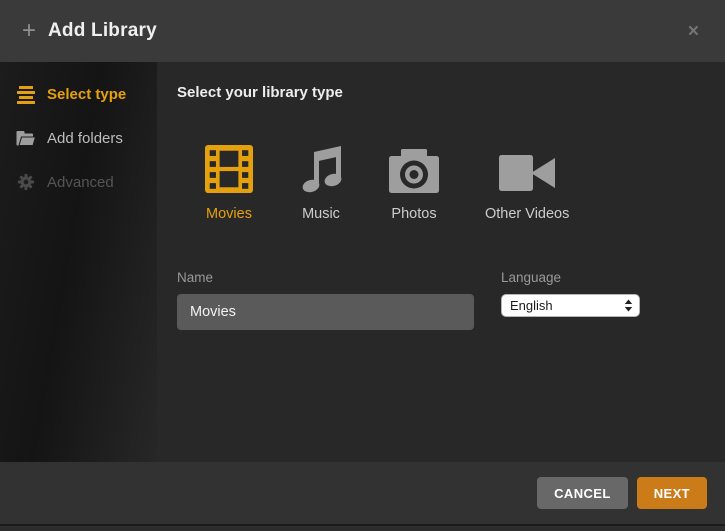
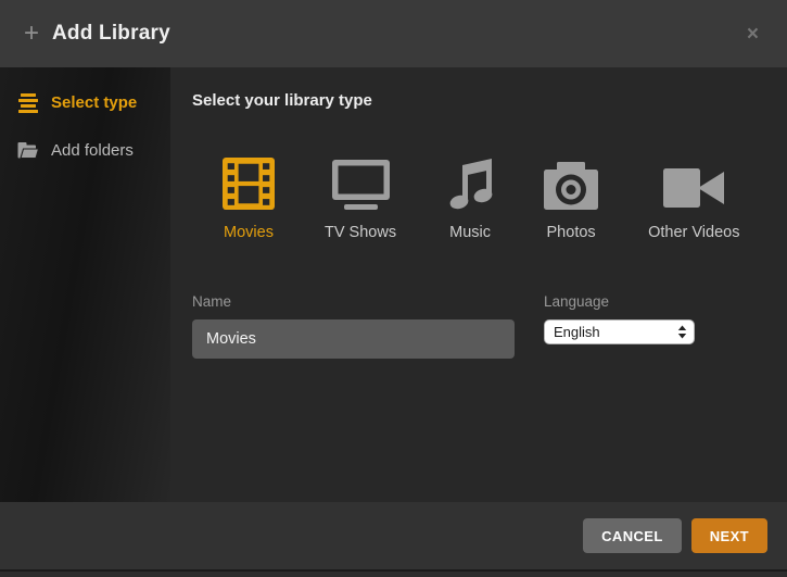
  +
  Add Library
  ×
  Select type
  Add folders
- Advanced
  Select your library type
  Movies
+ TV Shows
  Music
  Photos
  Other Videos
  Name
  Movies
  Language
  English
  CANCEL
  NEXT
